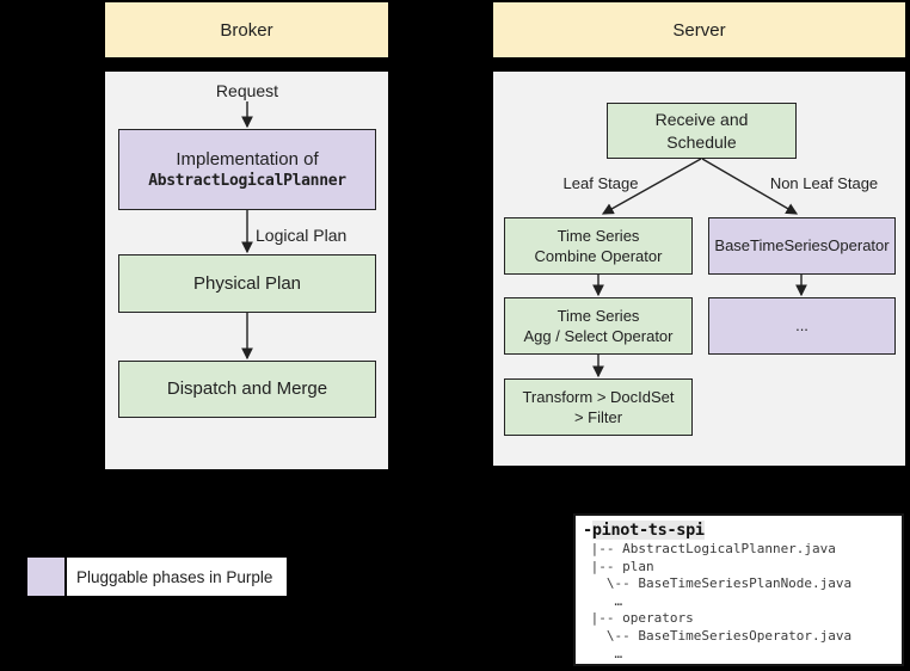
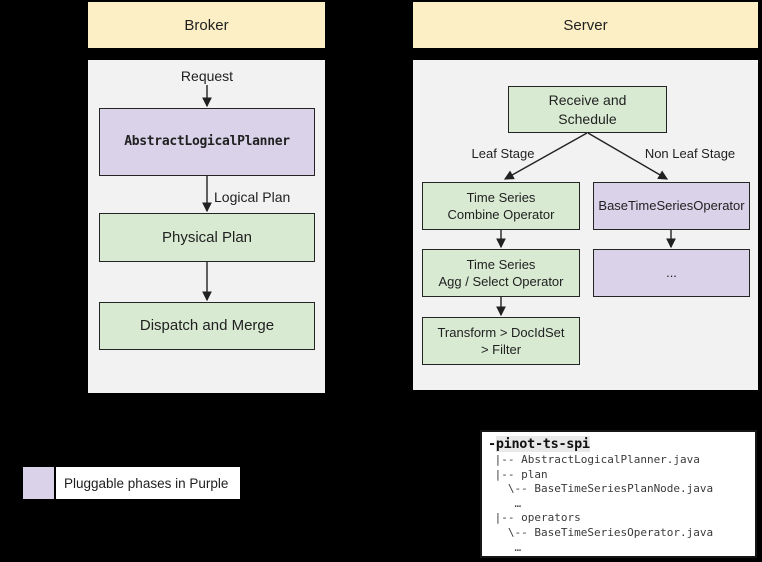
  Broker
  Request
- Implementation of
  AbstractLogicalPlanner
  Logical Plan
  Physical Plan
  Dispatch and Merge
  Server
  Receive and
  Schedule
  Leaf Stage
  Non Leaf Stage
  Time Series
  Combine Operator
  BaseTimeSeriesOperator
  Time Series
  Agg / Select Operator
  ...
  Transform > DocIdSet
  > Filter
  Pluggable phases in Purple
  -pinot-ts-spi
  |-- AbstractLogicalPlanner.java
  |-- plan
  \-- BaseTimeSeriesPlanNode.java
  …
  |-- operators
  \-- BaseTimeSeriesOperator.java
  …
